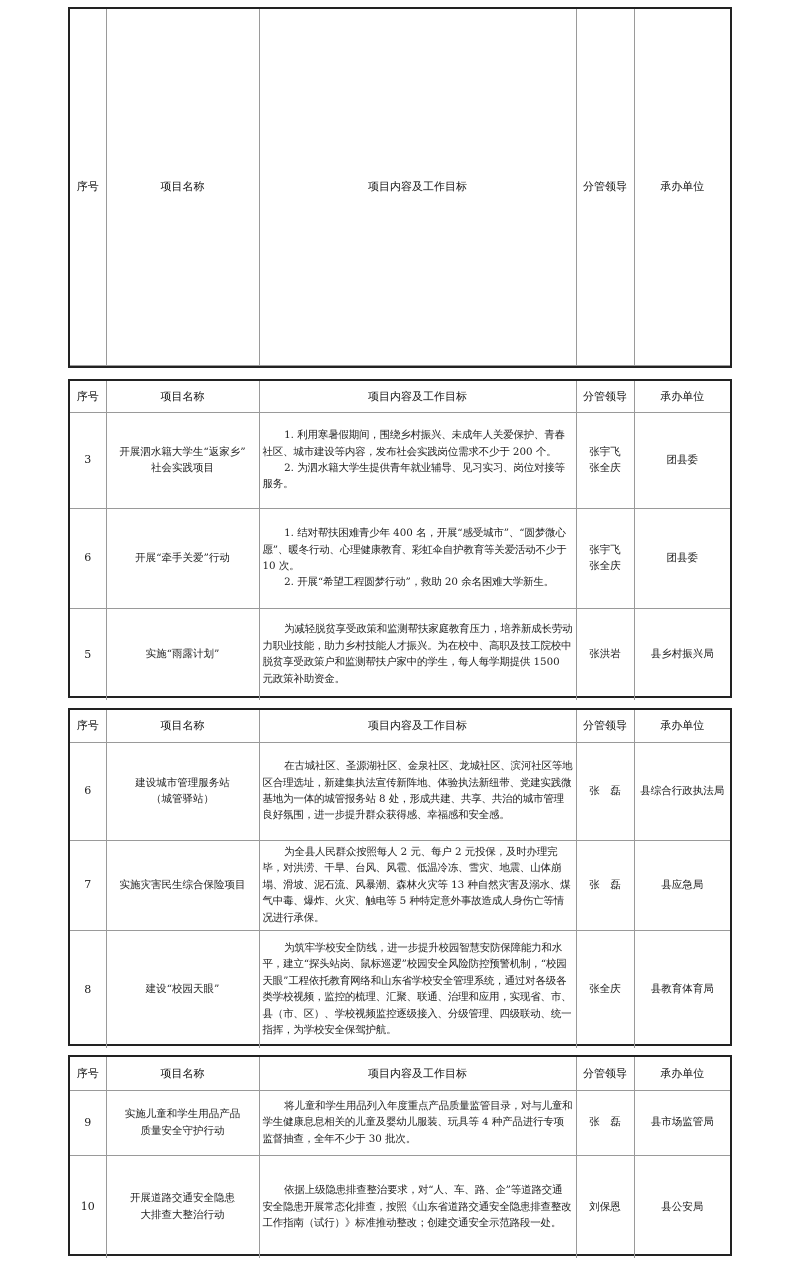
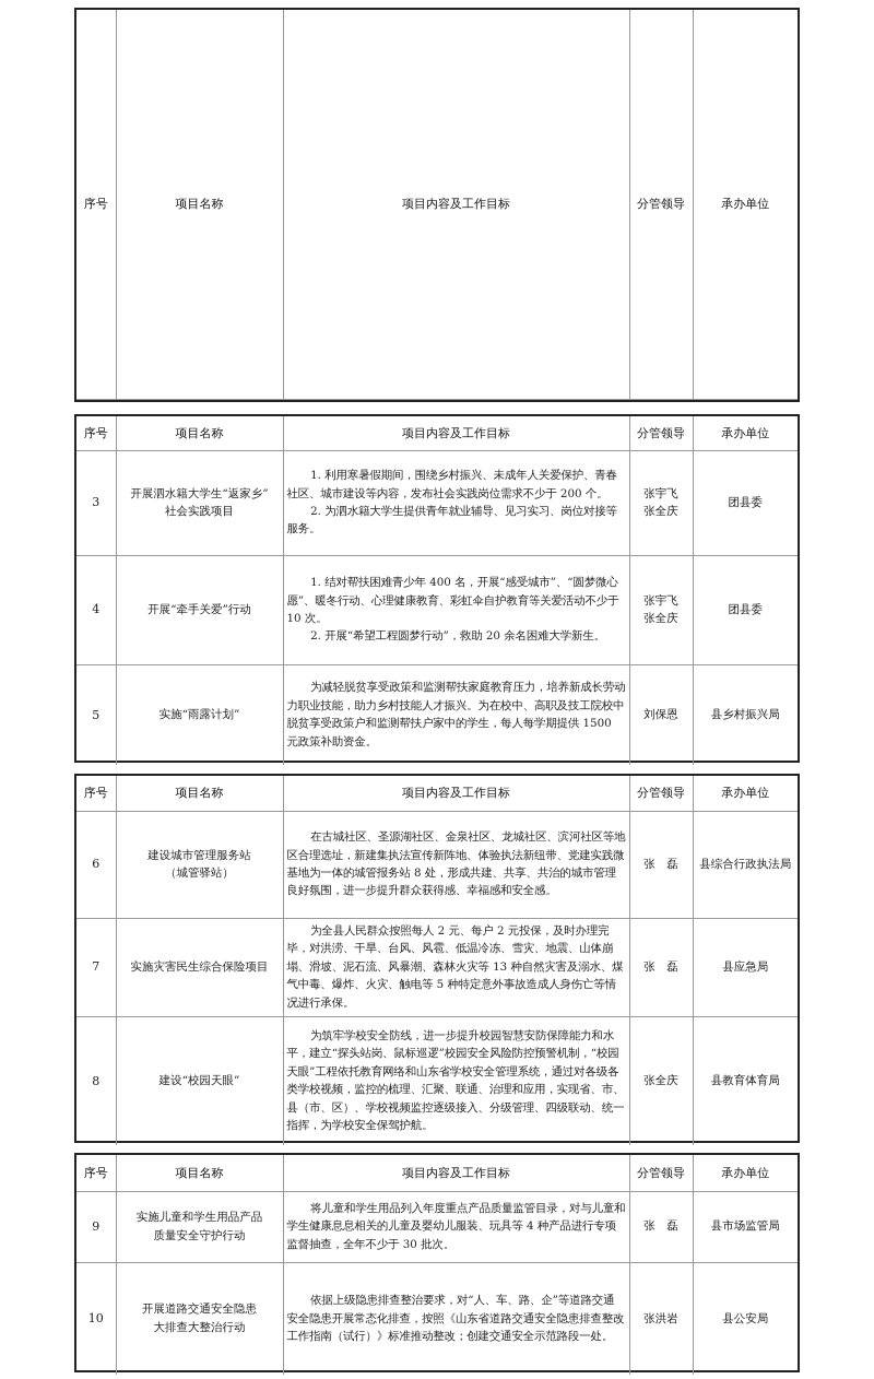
  序号	项目名称	项目内容及工作目标	分管领导	承办单位
  序号	项目名称	项目内容及工作目标	分管领导	承办单位
  3	开展泗水籍大学生“返家乡”社会实践项目	1. 利用寒暑假期间，围绕乡村振兴、未成年人关爱保护、青春社区、城市建设等内容，发布社会实践岗位需求不少于 200 个。2. 为泗水籍大学生提供青年就业辅导、见习实习、岗位对接等服务。	张宇飞张全庆	团县委
- 6	开展“牵手关爱”行动	1. 结对帮扶困难青少年 400 名，开展“感受城市”、“圆梦微心愿”、暖冬行动、心理健康教育、彩虹伞自护教育等关爱活动不少于 10 次。2. 开展“希望工程圆梦行动”，救助 20 余名困难大学新生。	张宇飞张全庆	团县委
+ 4	开展“牵手关爱”行动	1. 结对帮扶困难青少年 400 名，开展“感受城市”、“圆梦微心愿”、暖冬行动、心理健康教育、彩虹伞自护教育等关爱活动不少于 10 次。2. 开展“希望工程圆梦行动”，救助 20 余名困难大学新生。	张宇飞张全庆	团县委
- 5	实施“雨露计划”	为减轻脱贫享受政策和监测帮扶家庭教育压力，培养新成长劳动力职业技能，助力乡村技能人才振兴。为在校中、高职及技工院校中脱贫享受政策户和监测帮扶户家中的学生，每人每学期提供 1500 元政策补助资金。	张洪岩	县乡村振兴局
+ 5	实施“雨露计划”	为减轻脱贫享受政策和监测帮扶家庭教育压力，培养新成长劳动力职业技能，助力乡村技能人才振兴。为在校中、高职及技工院校中脱贫享受政策户和监测帮扶户家中的学生，每人每学期提供 1500 元政策补助资金。	刘保恩	县乡村振兴局
  序号	项目名称	项目内容及工作目标	分管领导	承办单位
  6	建设城市管理服务站（城管驿站）	在古城社区、圣源湖社区、金泉社区、龙城社区、滨河社区等地区合理选址，新建集执法宣传新阵地、体验执法新纽带、党建实践微基地为一体的城管报务站 8 处，形成共建、共享、共治的城市管理良好氛围，进一步提升群众获得感、幸福感和安全感。	张 磊	县综合行政执法局
  7	实施灾害民生综合保险项目	为全县人民群众按照每人 2 元、每户 2 元投保，及时办理完毕，对洪涝、干旱、台风、风雹、低温冷冻、雪灾、地震、山体崩塌、滑坡、泥石流、风暴潮、森林火灾等 13 种自然灾害及溺水、煤气中毒、爆炸、火灾、触电等 5 种特定意外事故造成人身伤亡等情况进行承保。	张 磊	县应急局
  8	建设“校园天眼”	为筑牢学校安全防线，进一步提升校园智慧安防保障能力和水平，建立“探头站岗、鼠标巡逻”校园安全风险防控预警机制，“校园天眼”工程依托教育网络和山东省学校安全管理系统，通过对各级各类学校视频，监控的梳理、汇聚、联通、治理和应用，实现省、市、县（市、区）、学校视频监控逐级接入、分级管理、四级联动、统一指挥，为学校安全保驾护航。	张全庆	县教育体育局
  序号	项目名称	项目内容及工作目标	分管领导	承办单位
  9	实施儿童和学生用品产品质量安全守护行动	将儿童和学生用品列入年度重点产品质量监管目录，对与儿童和学生健康息息相关的儿童及婴幼儿服装、玩具等 4 种产品进行专项监督抽查，全年不少于 30 批次。	张 磊	县市场监管局
- 10	开展道路交通安全隐患大排查大整治行动	依据上级隐患排查整治要求，对“人、车、路、企”等道路交通安全隐患开展常态化排查，按照《山东省道路交通安全隐患排查整改工作指南（试行）》标准推动整改；创建交通安全示范路段一处。	刘保恩	县公安局
+ 10	开展道路交通安全隐患大排查大整治行动	依据上级隐患排查整治要求，对“人、车、路、企”等道路交通安全隐患开展常态化排查，按照《山东省道路交通安全隐患排查整改工作指南（试行）》标准推动整改；创建交通安全示范路段一处。	张洪岩	县公安局
